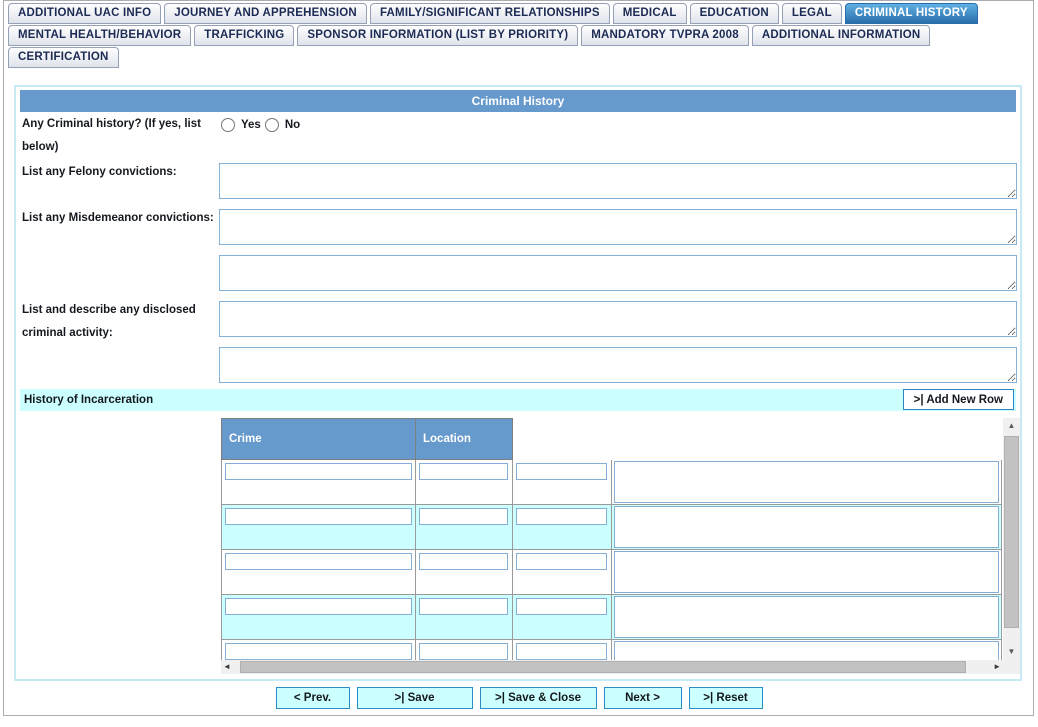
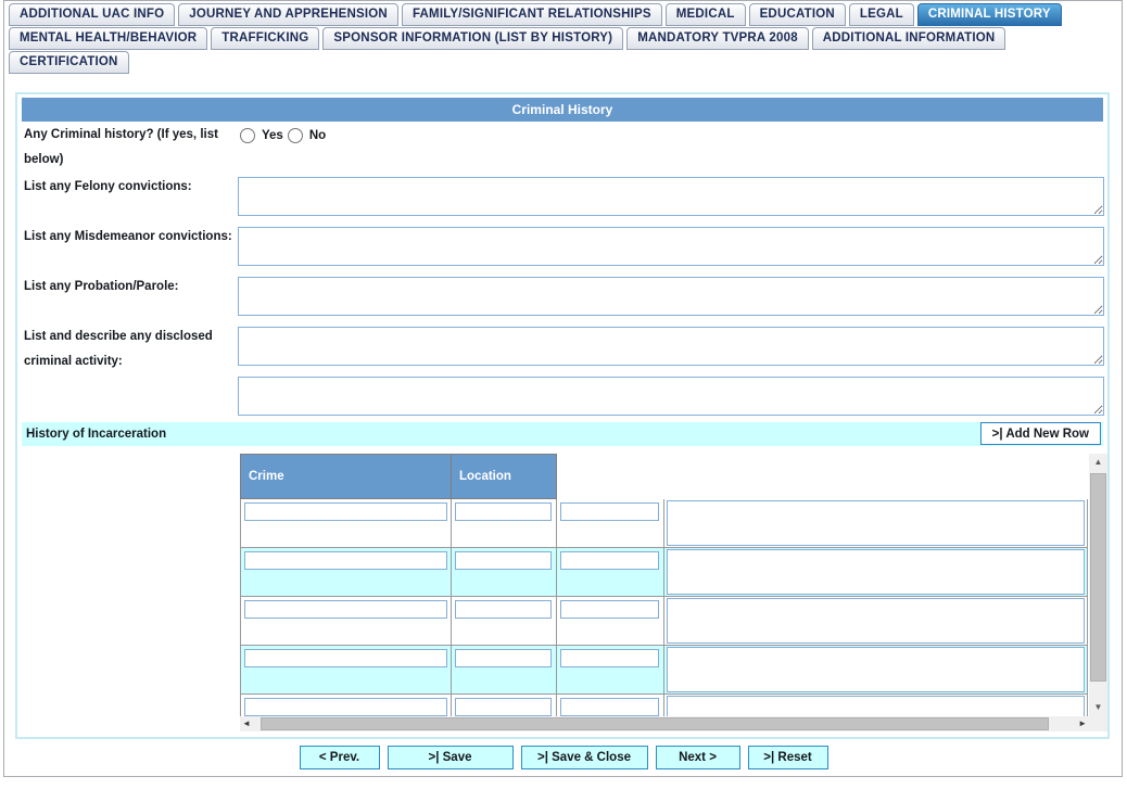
  ADDITIONAL UAC INFO
  JOURNEY AND APPREHENSION
  FAMILY/SIGNIFICANT RELATIONSHIPS
  MEDICAL
  EDUCATION
  LEGAL
  CRIMINAL HISTORY
  MENTAL HEALTH/BEHAVIOR
  TRAFFICKING
- SPONSOR INFORMATION (LIST BY PRIORITY)
+ SPONSOR INFORMATION (LIST BY HISTORY)
  MANDATORY TVPRA 2008
  ADDITIONAL INFORMATION
  CERTIFICATION
  Criminal History
  Any Criminal history? (If yes, list below)
  Yes
  No
  List any Felony convictions:
  List any Misdemeanor convictions:
+ List any Probation/Parole:
  List and describe any disclosed criminal activity:
  History of Incarceration
  >| Add New Row
  Crime
  Location
  ▲
  ▼
  ◄
  ►
  < Prev.
  >| Save
  >| Save & Close
  Next >
  >| Reset
